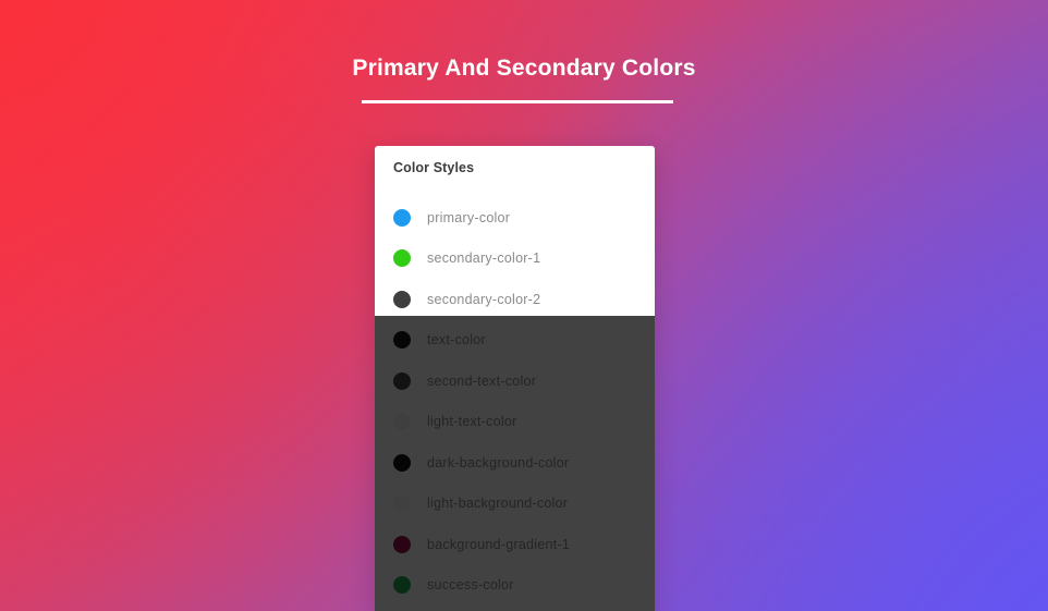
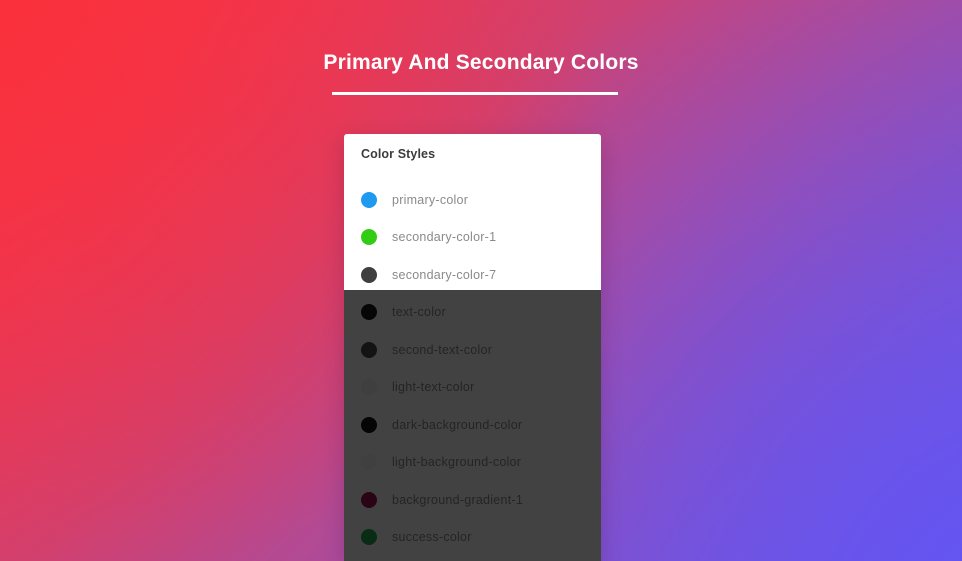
  Primary And Secondary Colors
  Color Styles
  primary-color
  secondary-color-1
- secondary-color-2
+ secondary-color-7
  text-color
  second-text-color
  light-text-color
  dark-background-color
  light-background-color
  background-gradient-1
  success-color
